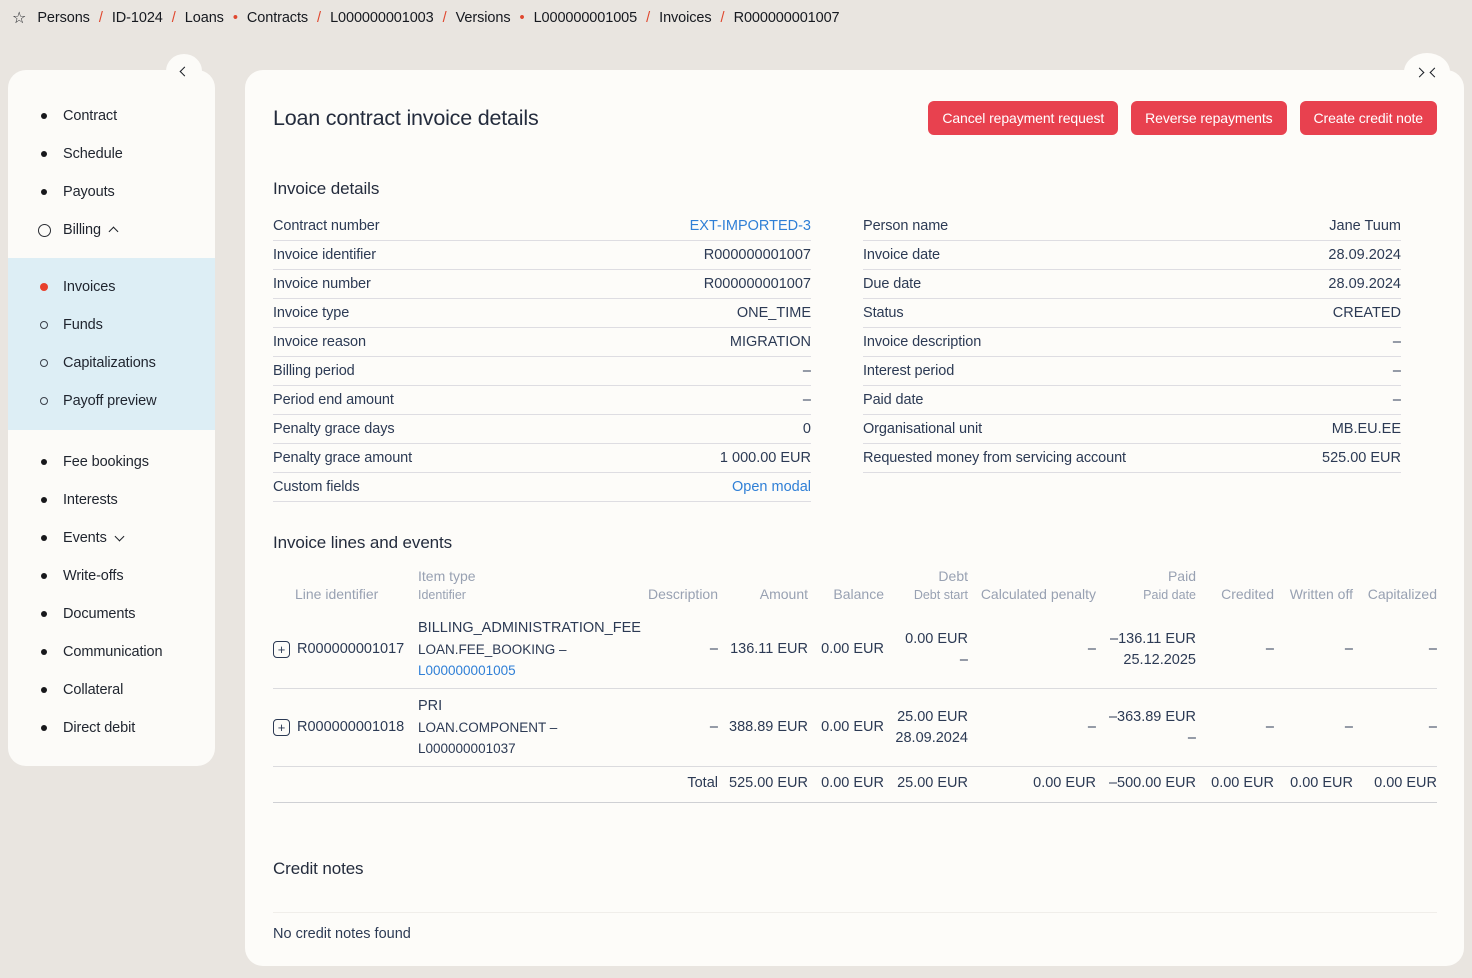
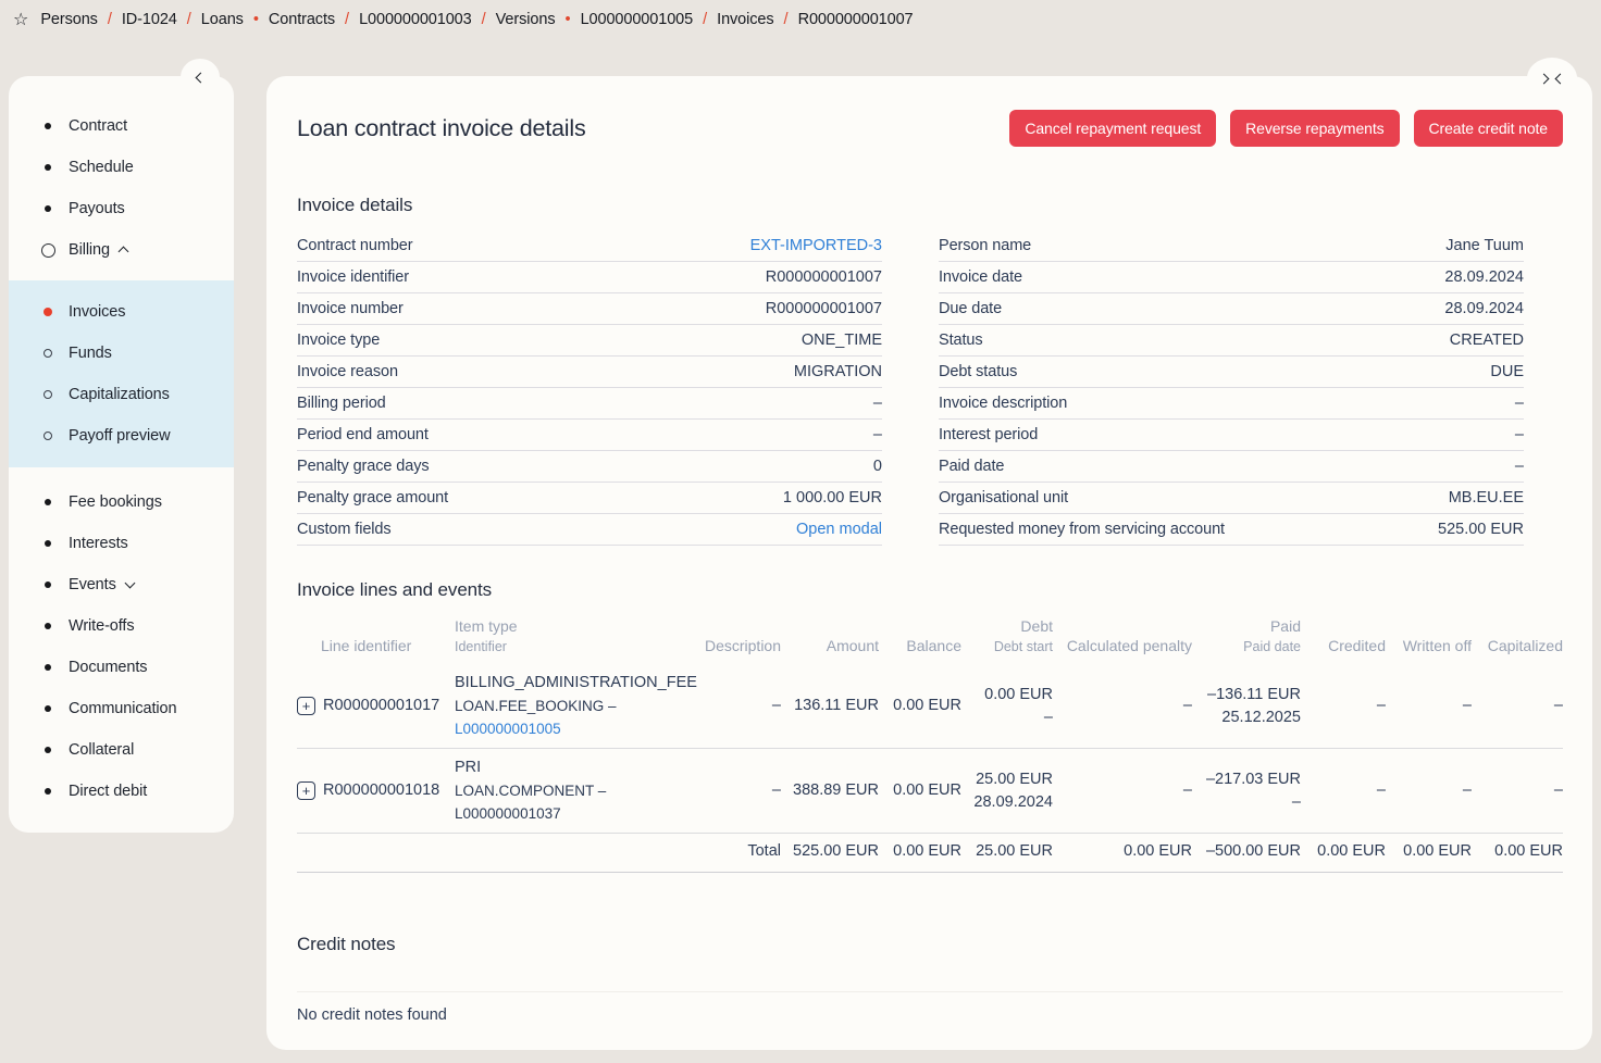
  ☆
  Persons
  /
  ID-1024
  /
  Loans
  •
  Contracts
  /
  L000000001003
  /
  Versions
  •
  L000000001005
  /
  Invoices
  /
  R000000001007
  Contract
  Schedule
  Payouts
  Billing
  Invoices
  Funds
  Capitalizations
  Payoff preview
  Fee bookings
  Interests
  Events
  Write-offs
  Documents
  Communication
  Collateral
  Direct debit
  Loan contract invoice details
  Cancel repayment request
  Reverse repayments
  Create credit note
  Invoice details
  Contract number
  EXT-IMPORTED-3
  Invoice identifier
  R000000001007
  Invoice number
  R000000001007
  Invoice type
  ONE_TIME
  Invoice reason
  MIGRATION
  Billing period
  –
  Period end amount
  –
  Penalty grace days
  0
  Penalty grace amount
  1 000.00 EUR
  Custom fields
  Open modal
  Person name
  Jane Tuum
  Invoice date
  28.09.2024
  Due date
  28.09.2024
  Status
  CREATED
+ Debt status
+ DUE
  Invoice description
  –
  Interest period
  –
  Paid date
  –
  Organisational unit
  MB.EU.EE
  Requested money from servicing account
  525.00 EUR
  Invoice lines and events
  Line identifier
  Item type
  Identifier
  Description
  Amount
  Balance
  Debt
  Debt start
  Calculated penalty
  Paid
  Paid date
  Credited
  Written off
  Capitalized
  +
  R000000001017
  BILLING_ADMINISTRATION_FEE
  LOAN.FEE_BOOKING –
  L000000001005
  –
  136.11 EUR
  0.00 EUR
  0.00 EUR
  –
  –
  –136.11 EUR
  25.12.2025
  –
  –
  –
  +
  R000000001018
  PRI
  LOAN.COMPONENT –
  L000000001037
  –
  388.89 EUR
  0.00 EUR
  25.00 EUR
  28.09.2024
  –
- –363.89 EUR
+ –217.03 EUR
  –
  –
  –
  –
  Total
  525.00 EUR
  0.00 EUR
  25.00 EUR
  0.00 EUR
  –500.00 EUR
  0.00 EUR
  0.00 EUR
  0.00 EUR
  Credit notes
  No credit notes found
